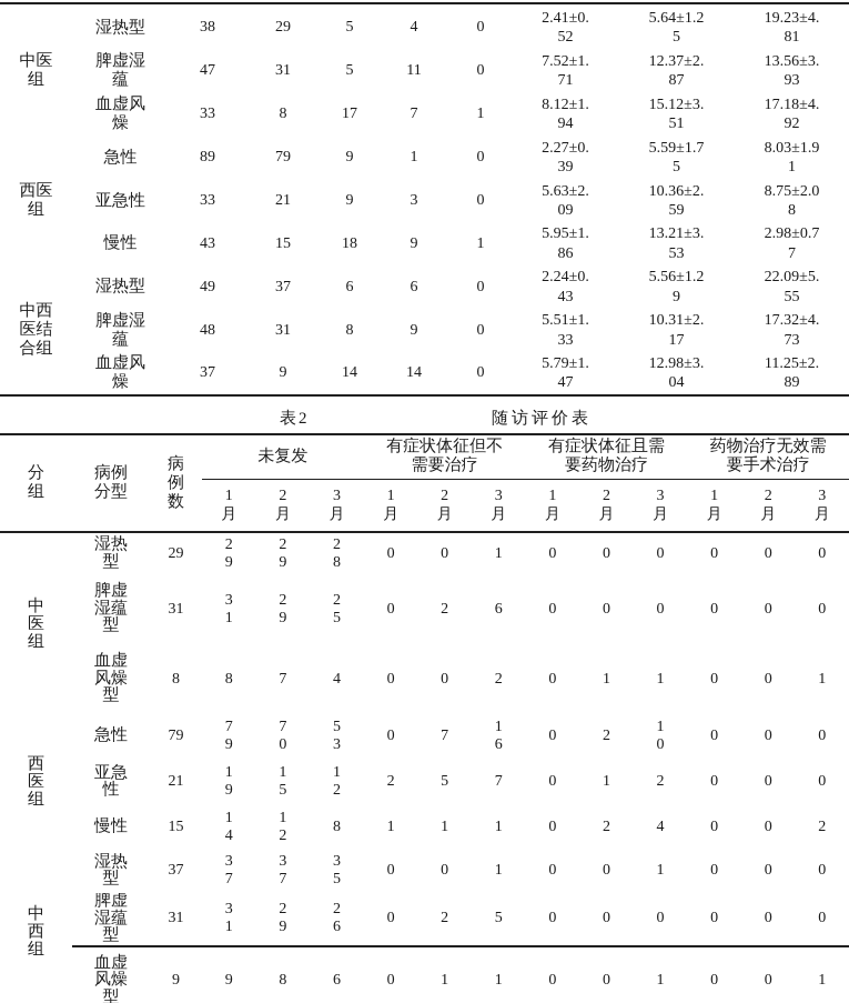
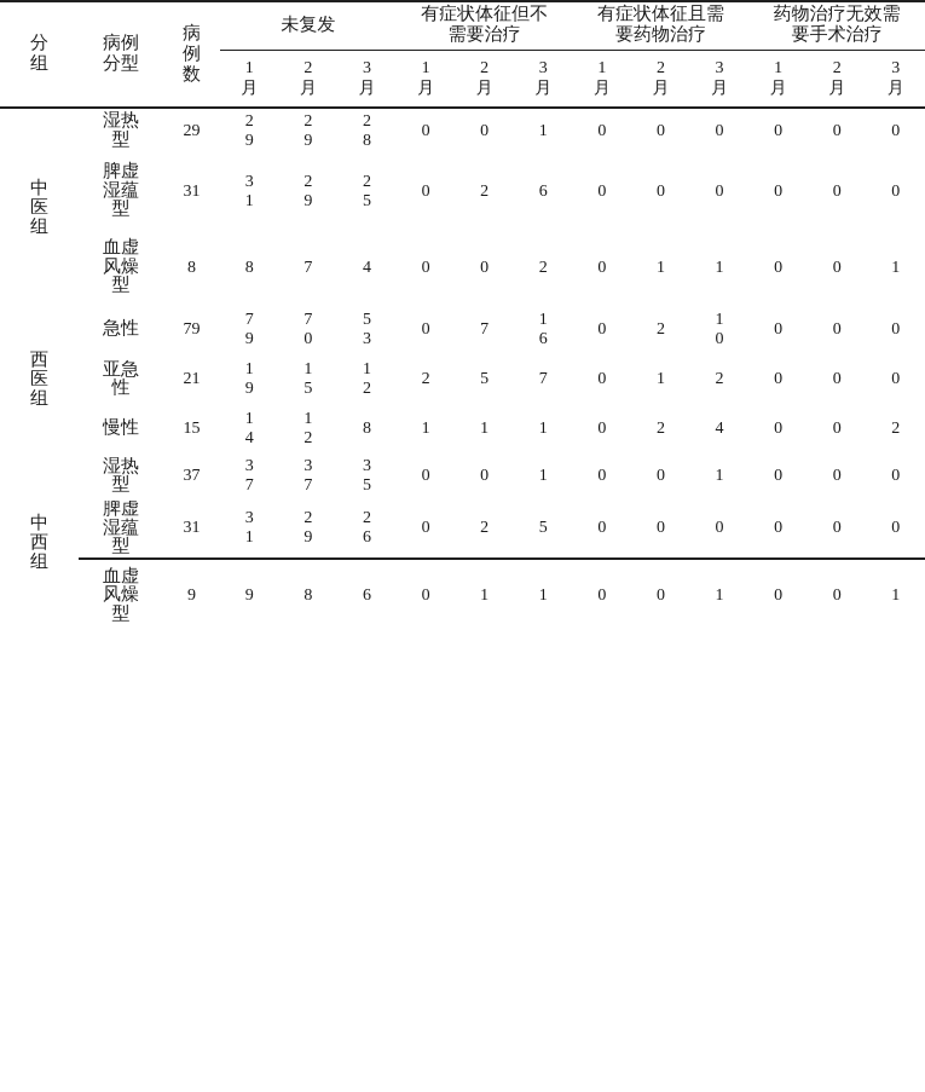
- 中医 组	湿热型	38	29	5	4	0	2.41±0. 52	5.64±1.2 5	19.23±4. 81
- 脾虚湿 蕴	47	31	5	11	0	7.52±1. 71	12.37±2. 87	13.56±3. 93
- 血虚风 燥	33	8	17	7	1	8.12±1. 94	15.12±3. 51	17.18±4. 92
- 西医 组	急性	89	79	9	1	0	2.27±0. 39	5.59±1.7 5	8.03±1.9 1
- 亚急性	33	21	9	3	0	5.63±2. 09	10.36±2. 59	8.75±2.0 8
- 慢性	43	15	18	9	1	5.95±1. 86	13.21±3. 53	2.98±0.7 7
- 中西 医结 合组	湿热型	49	37	6	6	0	2.24±0. 43	5.56±1.2 9	22.09±5. 55
- 脾虚湿 蕴	48	31	8	9	0	5.51±1. 33	10.31±2. 17	17.32±4. 73
- 血虚风 燥	37	9	14	14	0	5.79±1. 47	12.98±3. 04	11.25±2. 89
- 表2
- 随访评价表
  分 组	病例 分型	病 例 数	未复发	有症状体征但不 需要治疗	有症状体征且需 要药物治疗	药物治疗无效需 要手术治疗
  1 月	2 月	3 月	1 月	2 月	3 月	1 月	2 月	3 月	1 月	2 月	3 月
  中 医 组	湿热 型	29	2 9	2 9	2 8	0	0	1	0	0	0	0	0	0
  脾虚 湿蕴 型	31	3 1	2 9	2 5	0	2	6	0	0	0	0	0	0
  血虚 风燥 型	8	8	7	4	0	0	2	0	1	1	0	0	1
  西 医 组	急性	79	7 9	7 0	5 3	0	7	1 6	0	2	1 0	0	0	0
  亚急 性	21	1 9	1 5	1 2	2	5	7	0	1	2	0	0	0
  慢性	15	1 4	1 2	8	1	1	1	0	2	4	0	0	2
  中 西 组	湿热 型	37	3 7	3 7	3 5	0	0	1	0	0	1	0	0	0
  脾虚 湿蕴 型	31	3 1	2 9	2 6	0	2	5	0	0	0	0	0	0
  血虚 风燥 型	9	9	8	6	0	1	1	0	0	1	0	0	1
